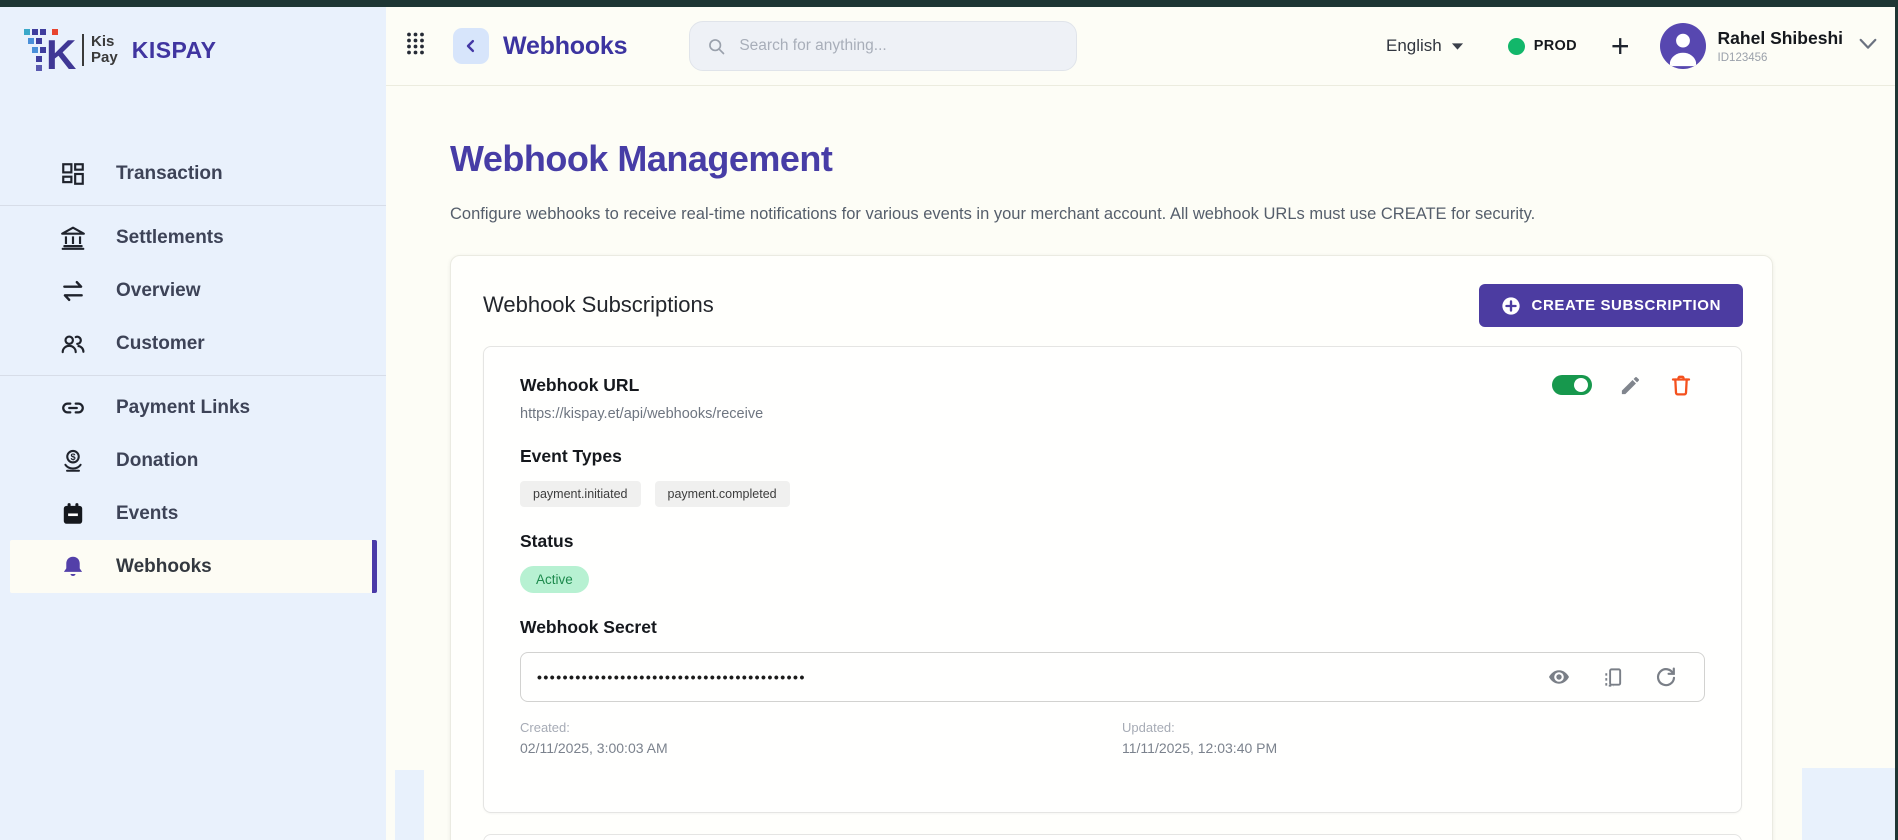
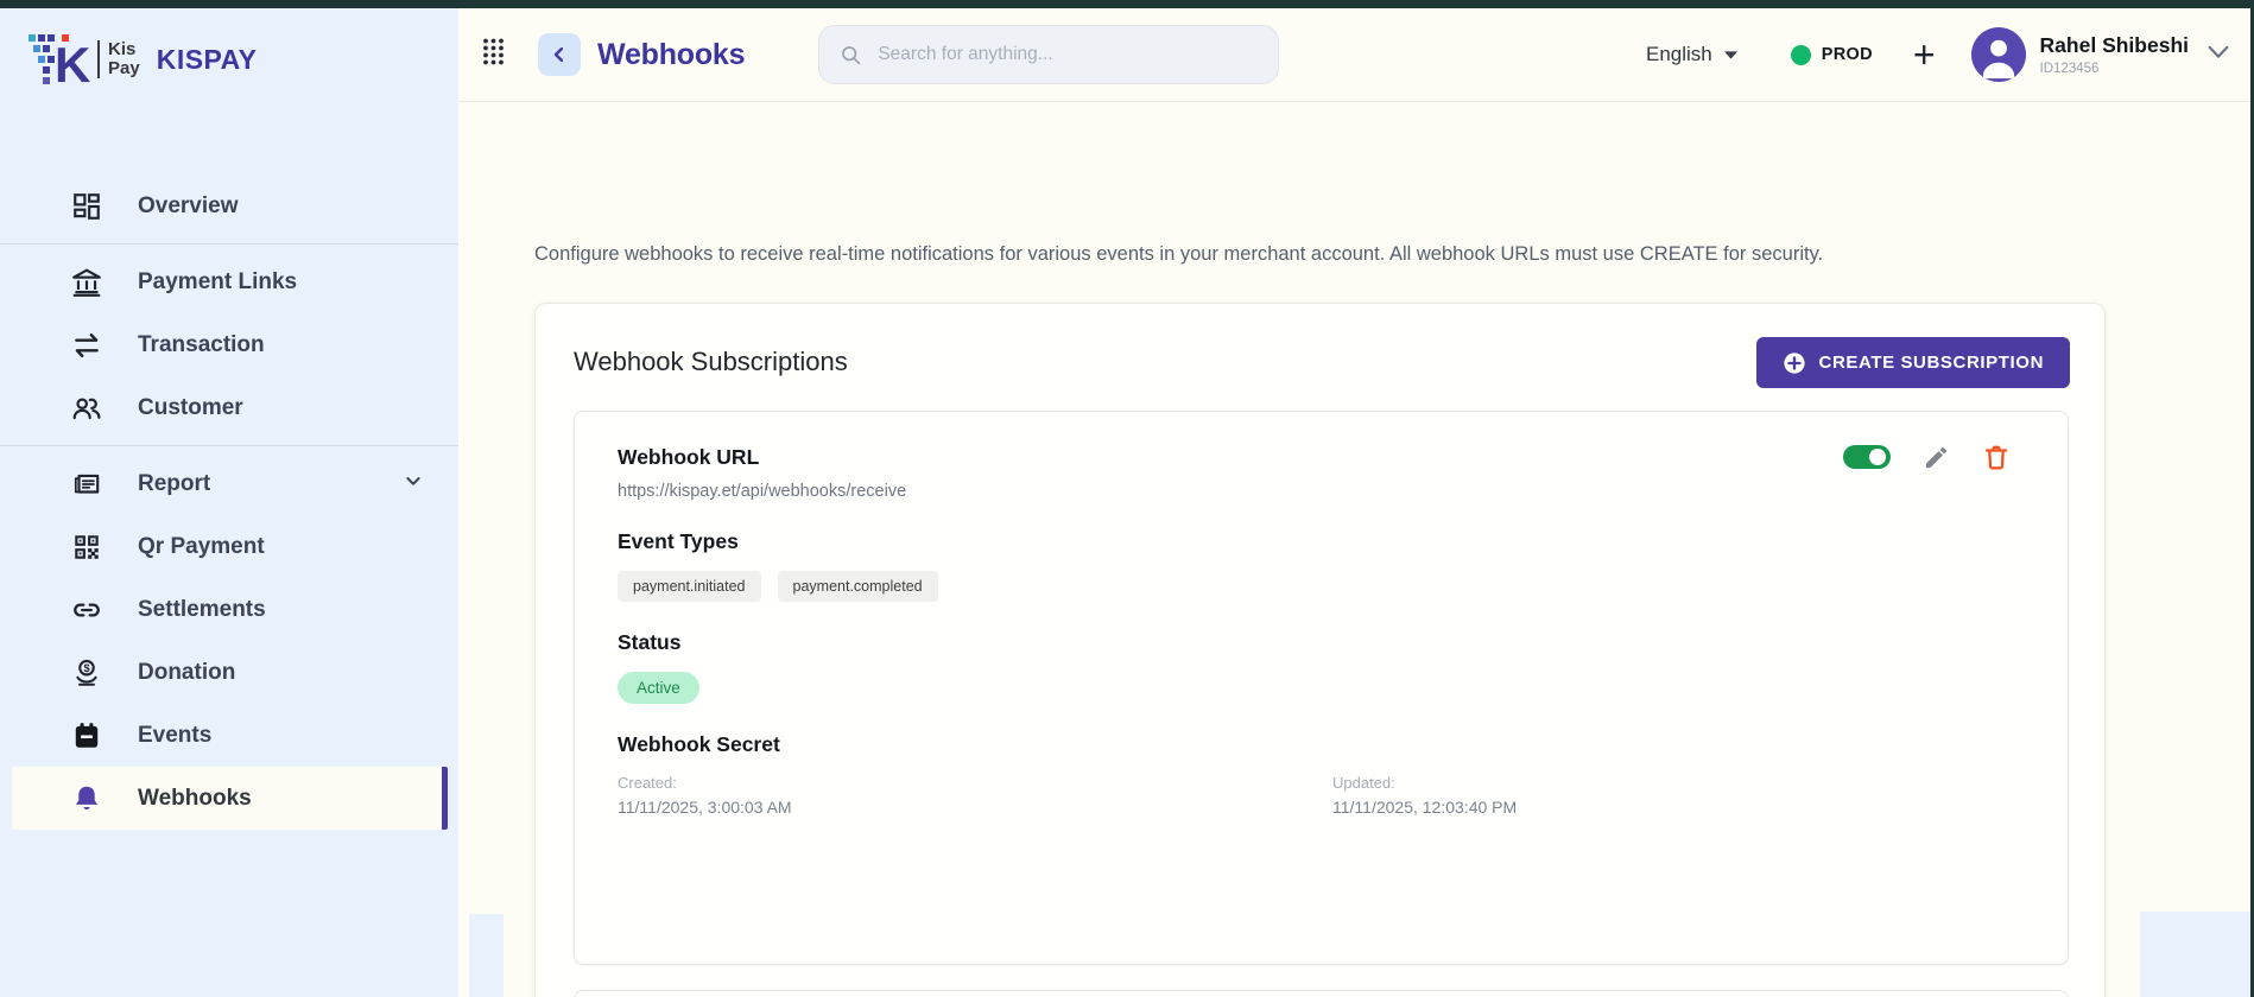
  K
  Kis
  Pay
  KISPAY
- Transaction
+ Overview
- Settlements
+ Payment Links
- Overview
+ Transaction
  Customer
+ Report
+ Qr Payment
- Payment Links
+ Settlements
  $
  Donation
  Events
  Webhooks
  Webhooks
  Search for anything...
  English
  PROD
  +
  Rahel Shibeshi
  ID123456
- Webhook Management
  Configure webhooks to receive real-time notifications for various events in your merchant account. All webhook URLs must use CREATE for security.
  Webhook Subscriptions
  CREATE SUBSCRIPTION
  Webhook URL
  https://kispay.et/api/webhooks/receive
  Event Types
  payment.initiated
  payment.completed
  Status
  Active
  Webhook Secret
- ••••••••••••••••••••••••••••••••••••••••••
  Created:
- 02/11/2025, 3:00:03 AM
+ 11/11/2025, 3:00:03 AM
  Updated:
  11/11/2025, 12:03:40 PM
